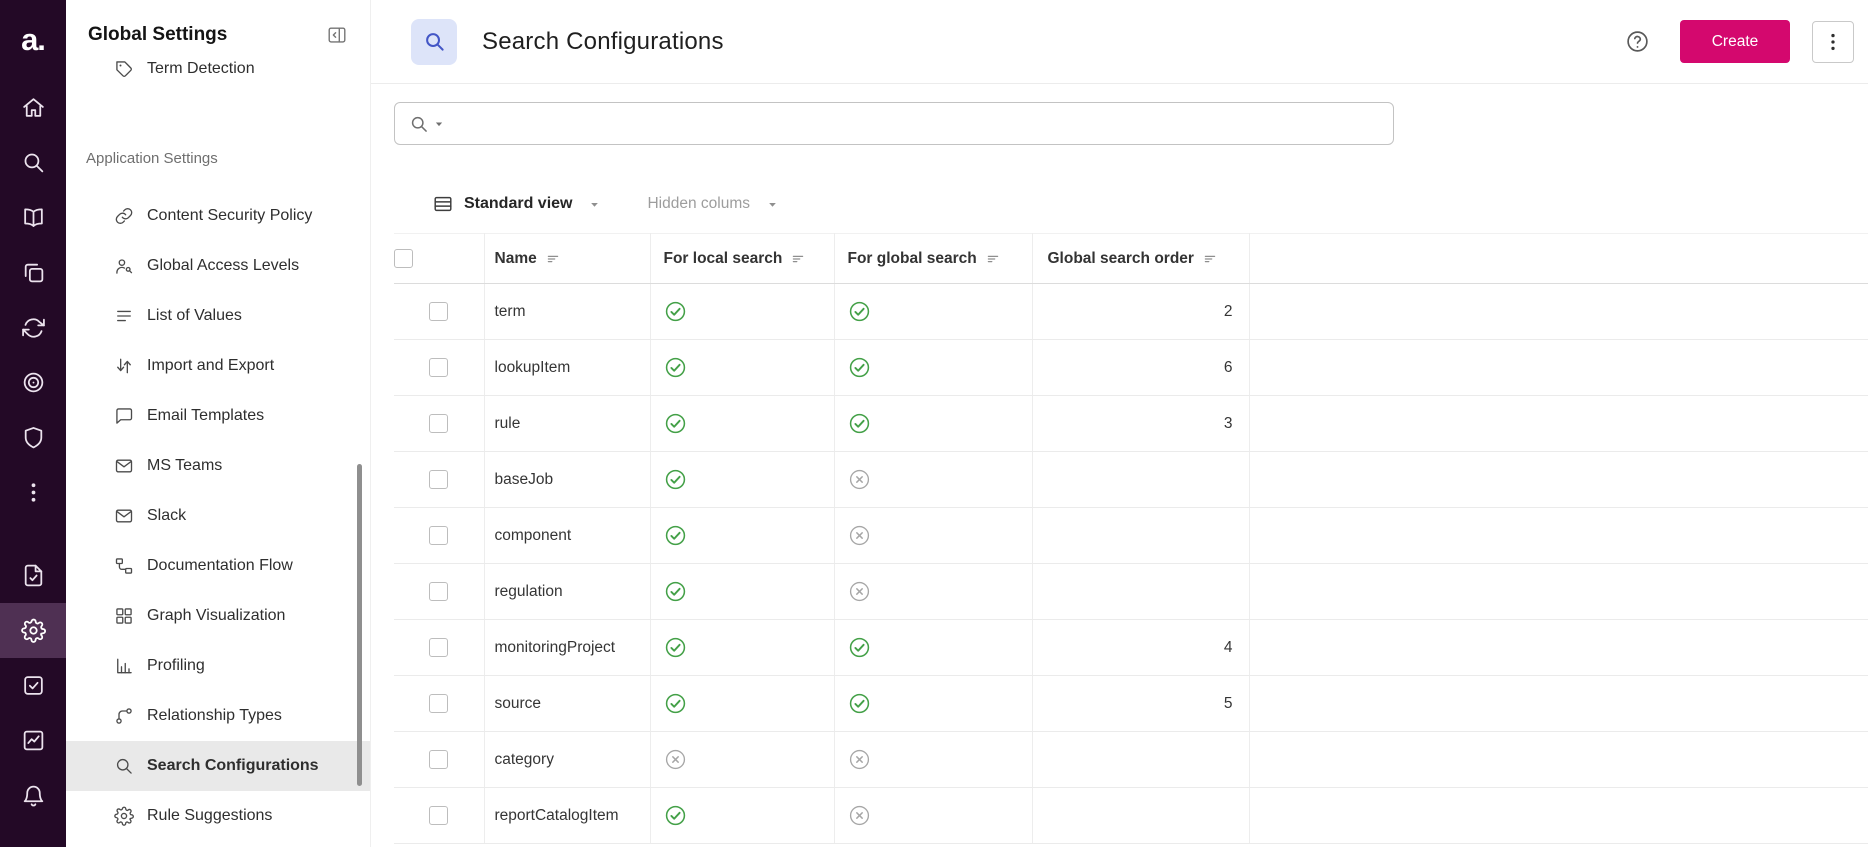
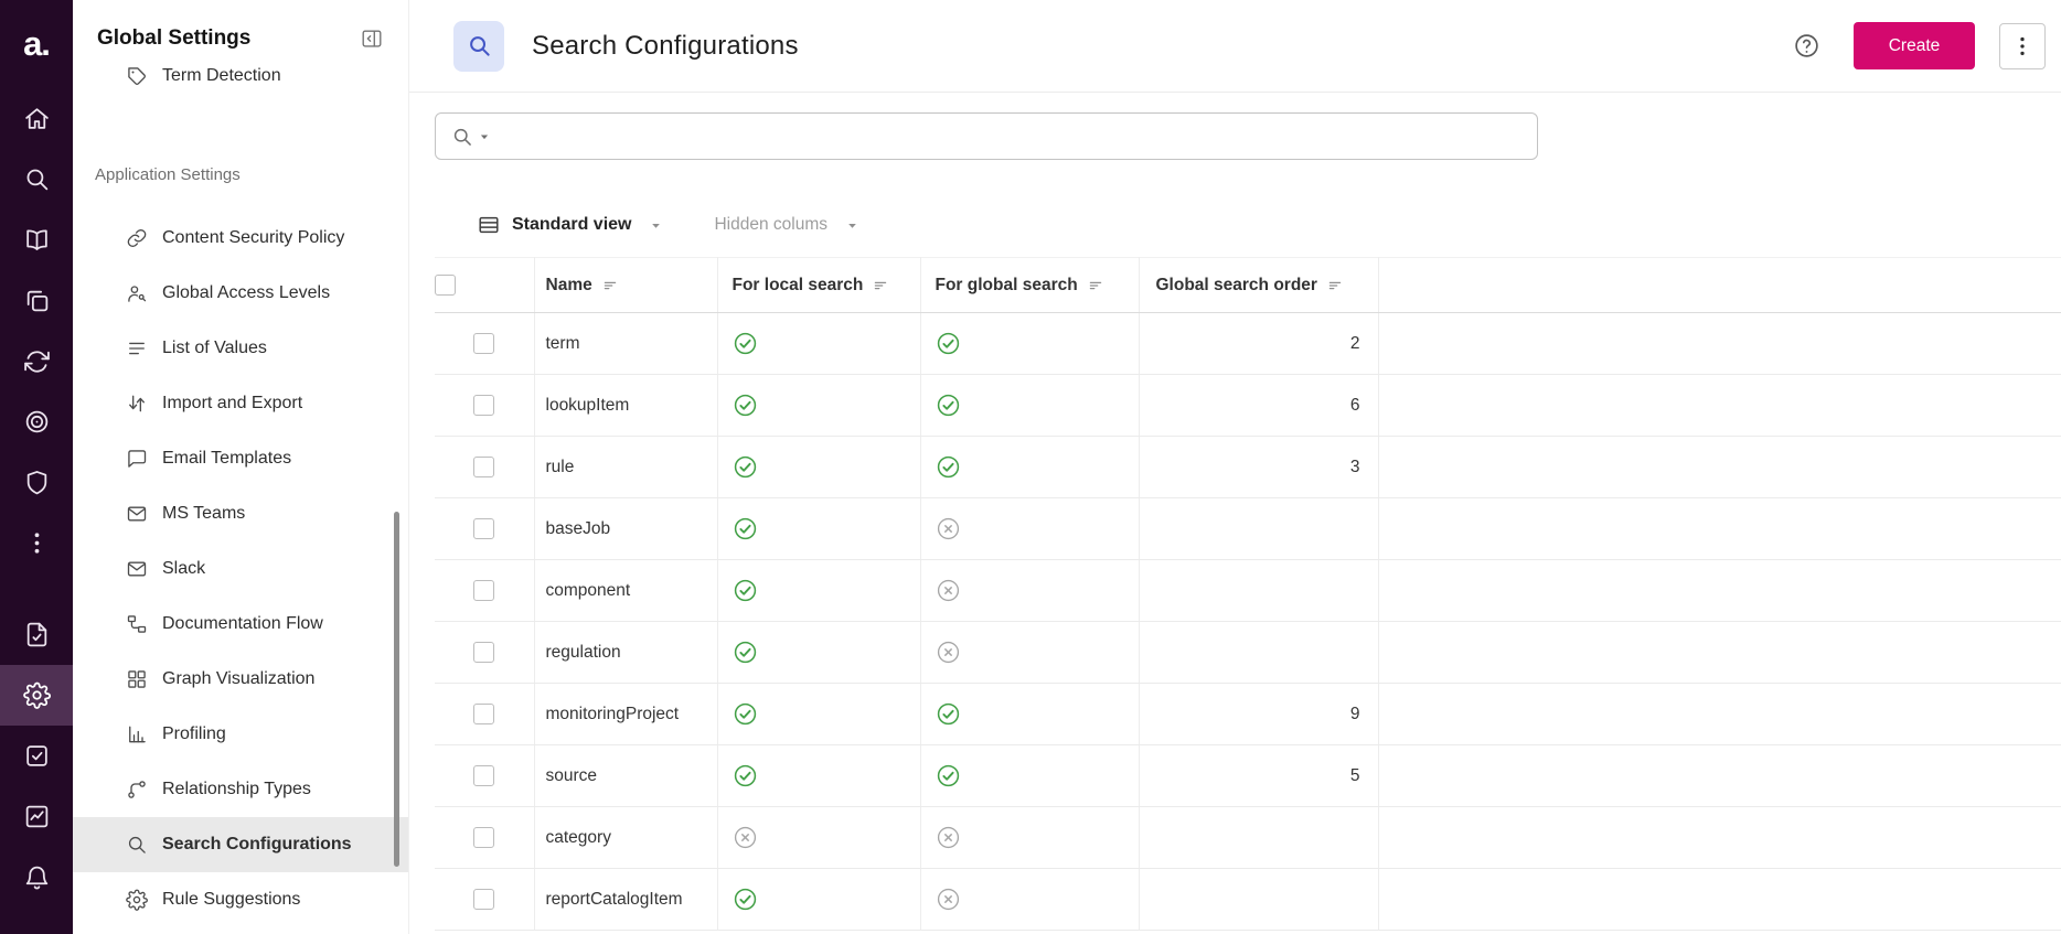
  a.
  Global Settings
  Term Detection
  Application Settings
  Content Security Policy
  Global Access Levels
  List of Values
  Import and Export
  Email Templates
  MS Teams
  Slack
  Documentation Flow
  Graph Visualization
  Profiling
  Relationship Types
  Search Configurations
  Rule Suggestions
  Search Configurations
  Create
  Standard view
  Hidden colums
  	Name	For local search	For global search	Global search order
  	term			2
  	lookupItem			6
  	rule			3
  	baseJob
  	component
  	regulation
- 	monitoringProject			4
+ 	monitoringProject			9
  	source			5
  	category
  	reportCatalogItem
